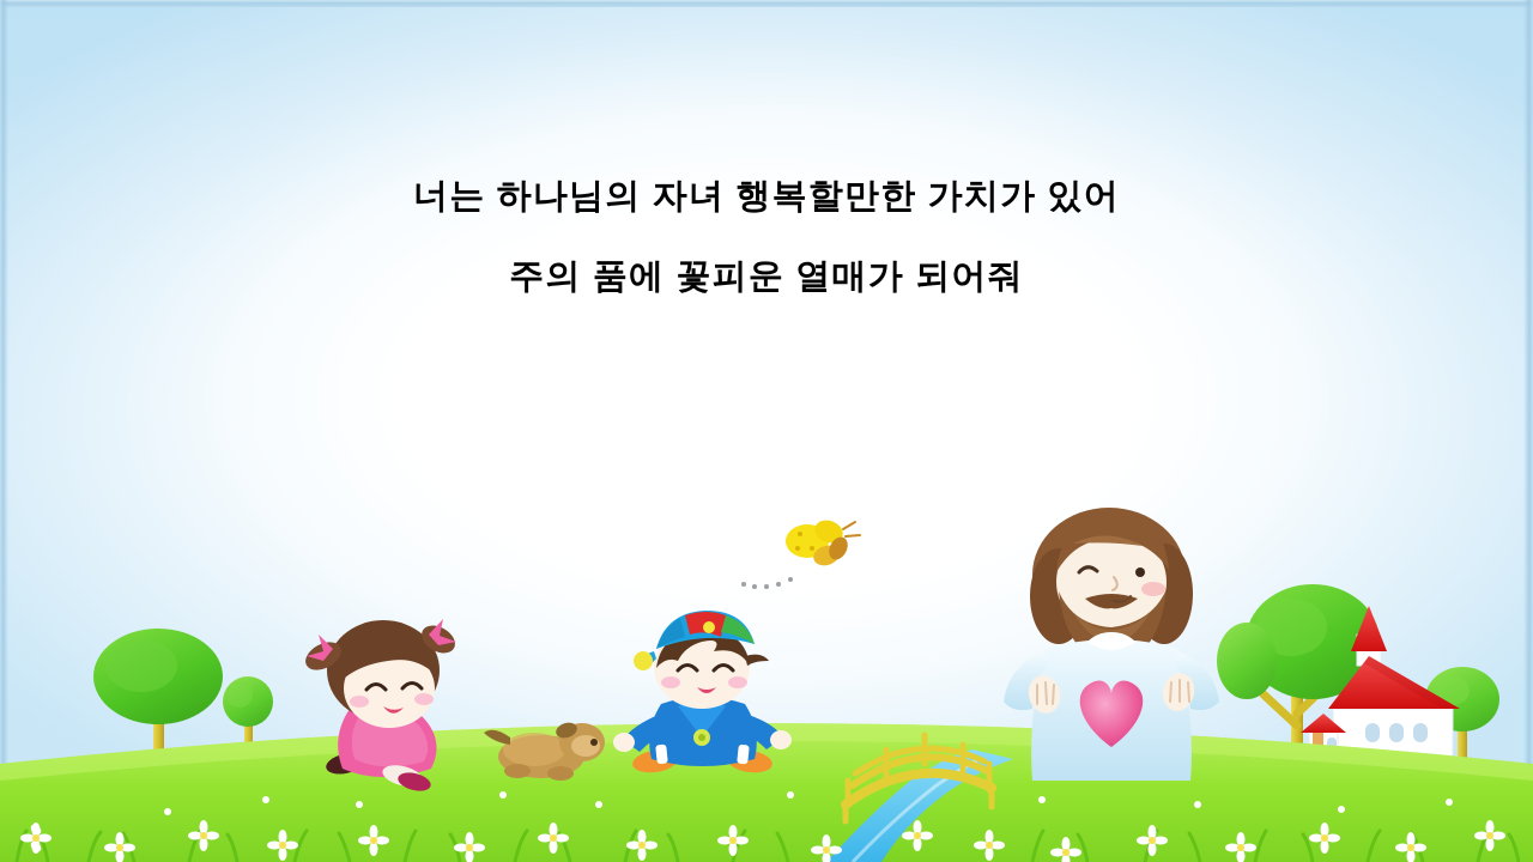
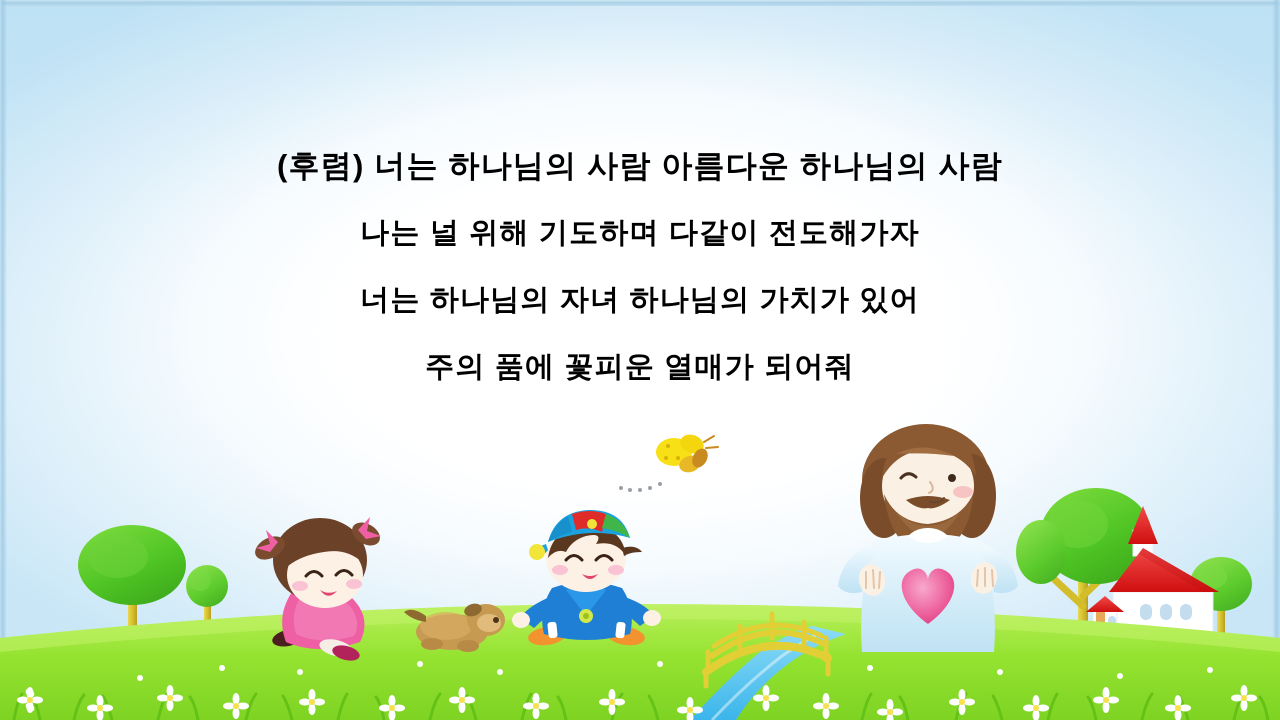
+ (후렴) 너는 하나님의 사람 아름다운 하나님의 사람
+ 나는 널 위해 기도하며 다같이 전도해가자
- 너는 하나님의 자녀 행복할만한 가치가 있어
+ 너는 하나님의 자녀 하나님의 가치가 있어
  주의 품에 꽃피운 열매가 되어줘
